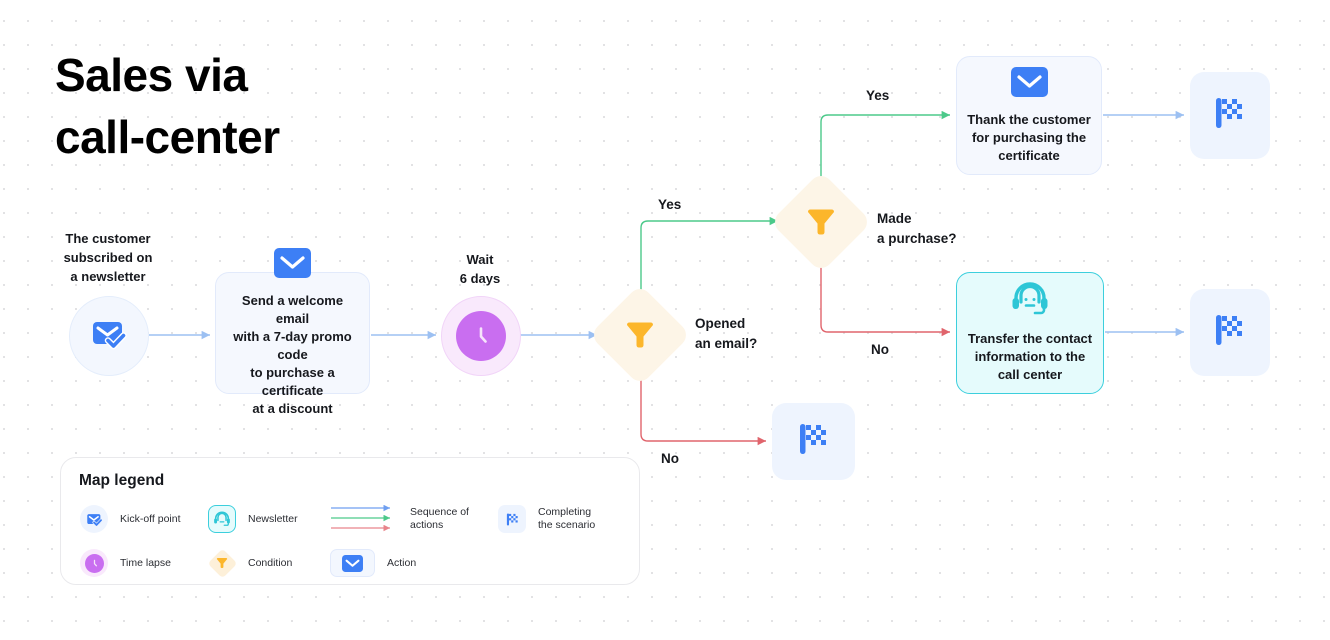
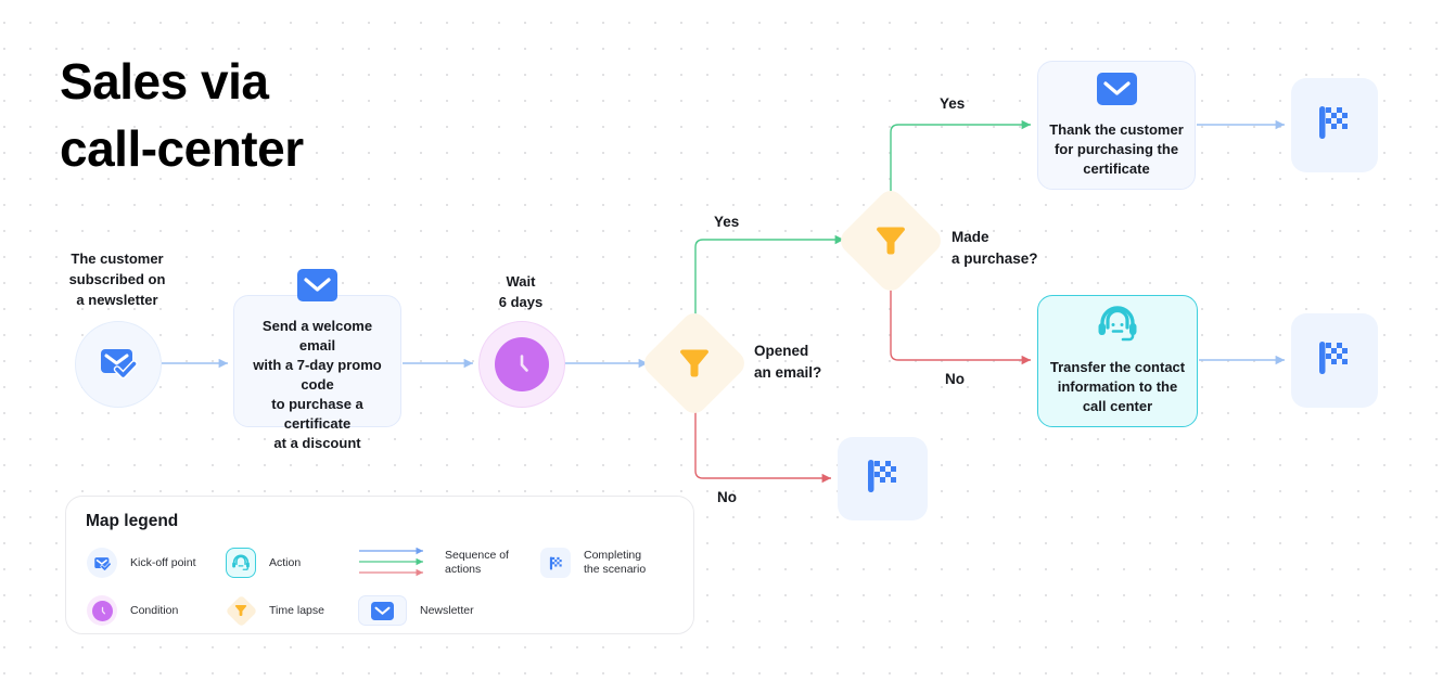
  Sales via
  call-center
  The customer
  subscribed on
  a newsletter
  Send a welcome email
  with a 7-day promo code
  to purchase a certificate
  at a discount
  Wait
  6 days
  Opened
  an email?
  Yes
  No
  Made
  a purchase?
  Yes
  No
  Thank the customer
  for purchasing the
  certificate
  Transfer the contact
  information to the
  call center
  Map legend
  Kick-off point
- Time lapse
+ Condition
- Newsletter
+ Action
- Condition
+ Time lapse
  Sequence of
  actions
- Action
+ Newsletter
  Completing
  the scenario
